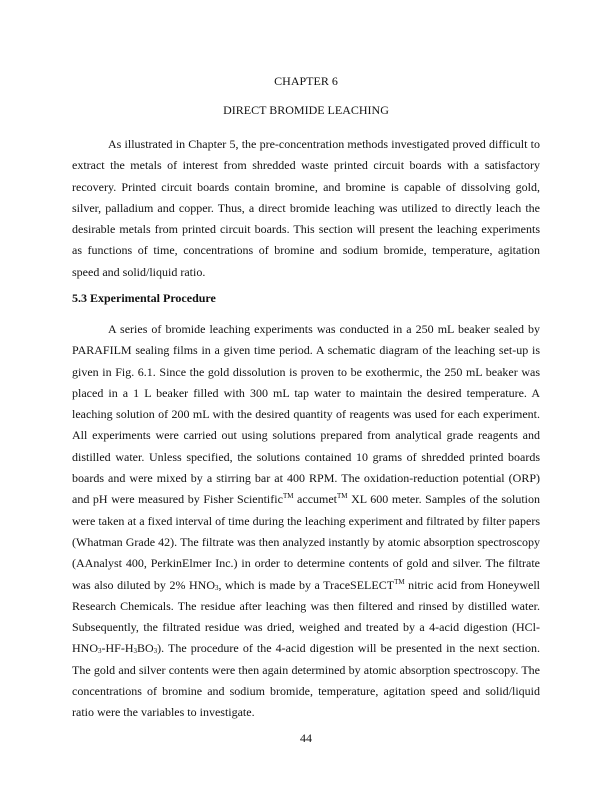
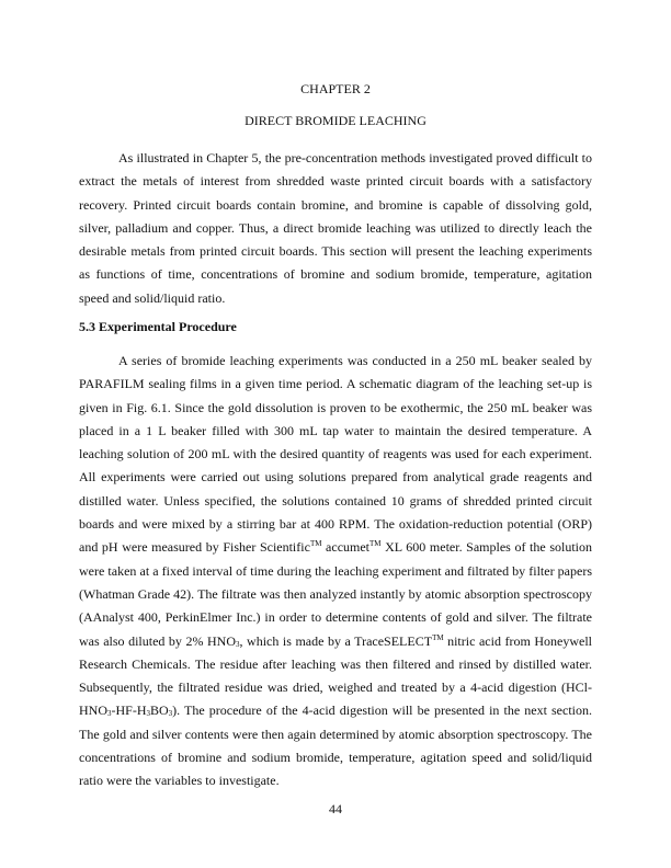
- CHAPTER 6
+ CHAPTER 2
  DIRECT BROMIDE LEACHING
  As illustrated in Chapter 5, the pre-concentration methods investigated proved difficult to extract the metals of interest from shredded waste printed circuit boards with a satisfactory recovery. Printed circuit boards contain bromine, and bromine is capable of dissolving gold, silver, palladium and copper. Thus, a direct bromide leaching was utilized to directly leach the desirable metals from printed circuit boards. This section will present the leaching experiments as functions of time, concentrations of bromine and sodium bromide, temperature, agitation speed and solid/liquid ratio.
  5.3 Experimental Procedure
- A series of bromide leaching experiments was conducted in a 250 mL beaker sealed by PARAFILM sealing films in a given time period. A schematic diagram of the leaching set-up is given in Fig. 6.1. Since the gold dissolution is proven to be exothermic, the 250 mL beaker was placed in a 1 L beaker filled with 300 mL tap water to maintain the desired temperature. A leaching solution of 200 mL with the desired quantity of reagents was used for each experiment. All experiments were carried out using solutions prepared from analytical grade reagents and distilled water. Unless specified, the solutions contained 10 grams of shredded printed boards boards and were mixed by a stirring bar at 400 RPM. The oxidation-reduction potential (ORP) and pH were measured by Fisher ScientificTM accumetTM XL 600 meter. Samples of the solution were taken at a fixed interval of time during the leaching experiment and filtrated by filter papers (Whatman Grade 42). The filtrate was then analyzed instantly by atomic absorption spectroscopy (AAnalyst 400, PerkinElmer Inc.) in order to determine contents of gold and silver. The filtrate was also diluted by 2% HNO3, which is made by a TraceSELECTTM nitric acid from Honeywell Research Chemicals. The residue after leaching was then filtered and rinsed by distilled water. Subsequently, the filtrated residue was dried, weighed and treated by a 4-acid digestion (HCl-HNO3-HF-H3BO3). The procedure of the 4-acid digestion will be presented in the next section. The gold and silver contents were then again determined by atomic absorption spectroscopy. The concentrations of bromine and sodium bromide, temperature, agitation speed and solid/liquid ratio were the variables to investigate.
+ A series of bromide leaching experiments was conducted in a 250 mL beaker sealed by PARAFILM sealing films in a given time period. A schematic diagram of the leaching set-up is given in Fig. 6.1. Since the gold dissolution is proven to be exothermic, the 250 mL beaker was placed in a 1 L beaker filled with 300 mL tap water to maintain the desired temperature. A leaching solution of 200 mL with the desired quantity of reagents was used for each experiment. All experiments were carried out using solutions prepared from analytical grade reagents and distilled water. Unless specified, the solutions contained 10 grams of shredded printed circuit boards and were mixed by a stirring bar at 400 RPM. The oxidation-reduction potential (ORP) and pH were measured by Fisher ScientificTM accumetTM XL 600 meter. Samples of the solution were taken at a fixed interval of time during the leaching experiment and filtrated by filter papers (Whatman Grade 42). The filtrate was then analyzed instantly by atomic absorption spectroscopy (AAnalyst 400, PerkinElmer Inc.) in order to determine contents of gold and silver. The filtrate was also diluted by 2% HNO3, which is made by a TraceSELECTTM nitric acid from Honeywell Research Chemicals. The residue after leaching was then filtered and rinsed by distilled water. Subsequently, the filtrated residue was dried, weighed and treated by a 4-acid digestion (HCl-HNO3-HF-H3BO3). The procedure of the 4-acid digestion will be presented in the next section. The gold and silver contents were then again determined by atomic absorption spectroscopy. The concentrations of bromine and sodium bromide, temperature, agitation speed and solid/liquid ratio were the variables to investigate.
  44
